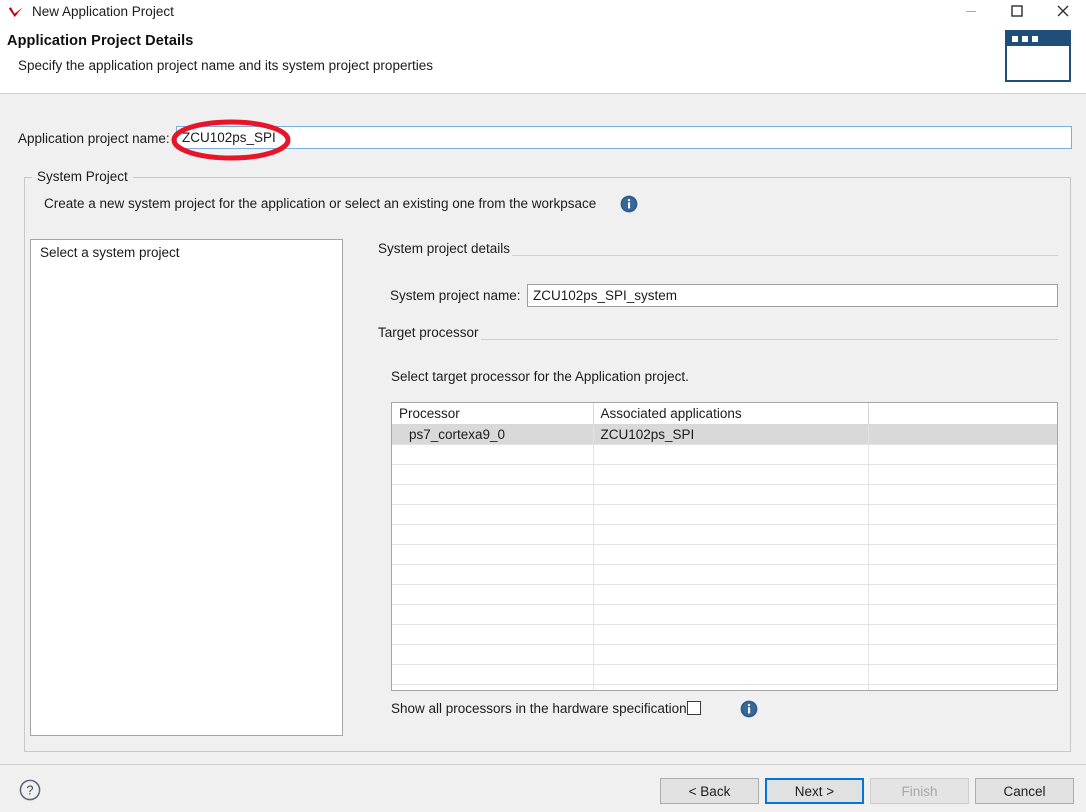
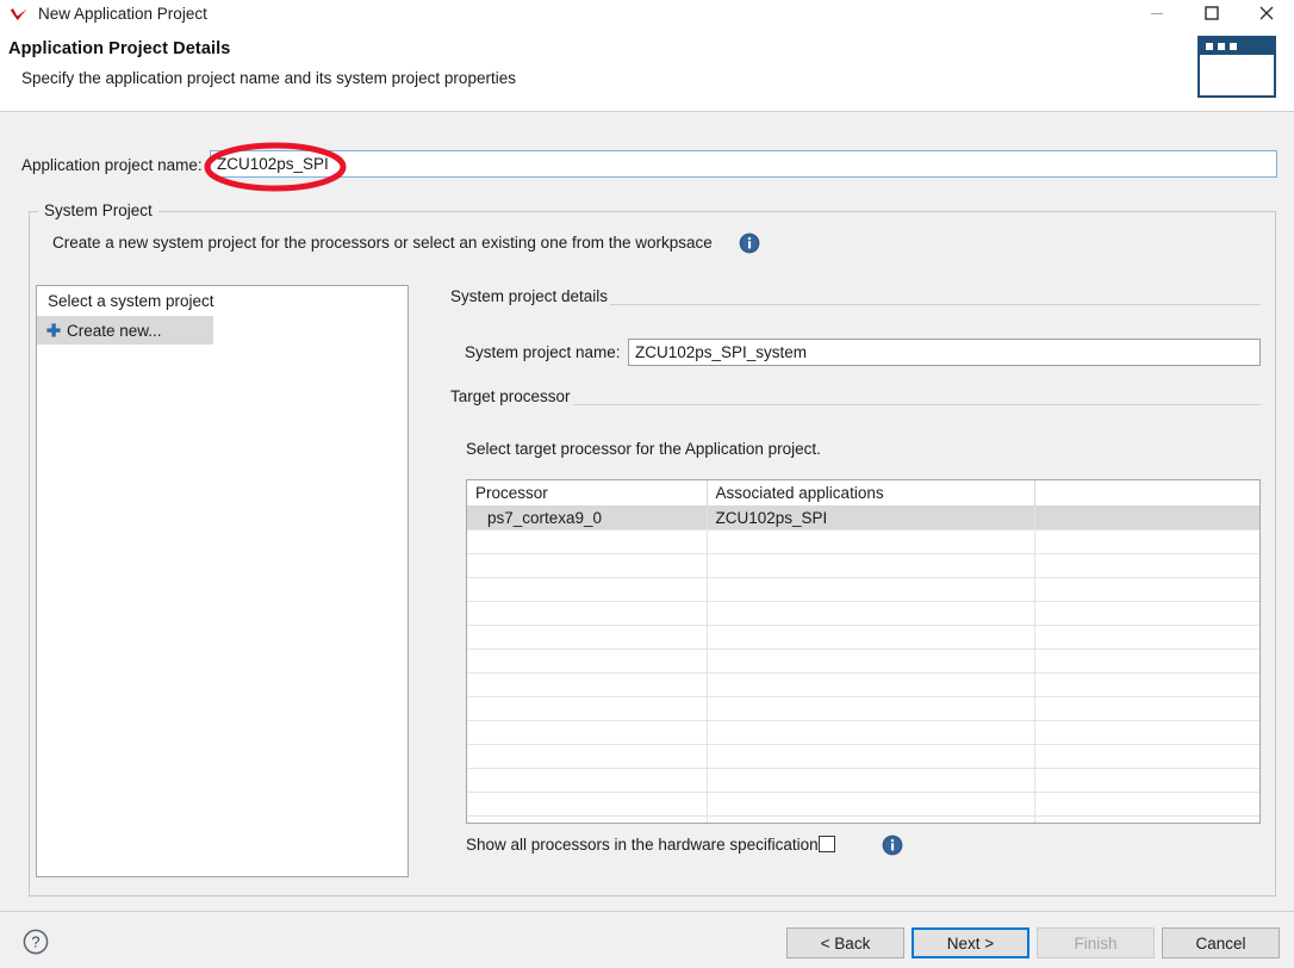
  New Application Project
  Application Project Details
  Specify the application project name and its system project properties
  Application project name:
  ZCU102ps_SPI
  System Project
- Create a new system project for the application or select an existing one from the workpsace
+ Create a new system project for the processors or select an existing one from the workpsace
  Select a system project
+ Create new...
  System project details
  System project name:
  ZCU102ps_SPI_system
  Target processor
  Select target processor for the Application project.
  Processor	Associated applications
  ps7_cortexa9_0	ZCU102ps_SPI
  Show all processors in the hardware specification
  ?
  < Back
  Next >
  Finish
  Cancel
